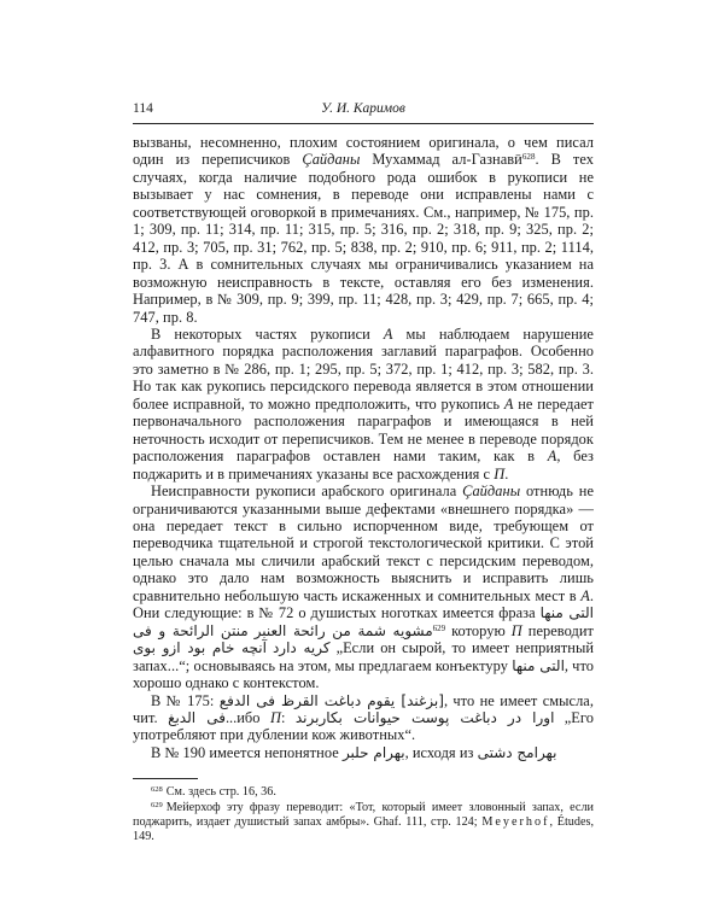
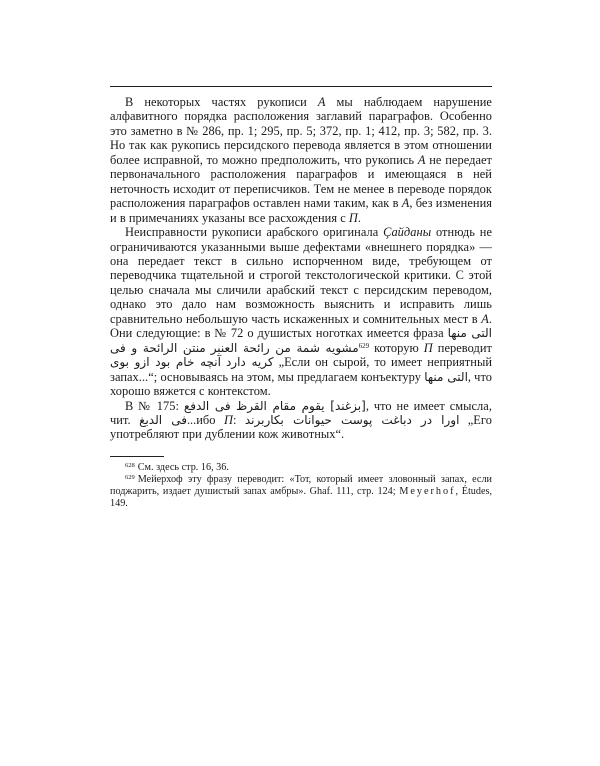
- 114
- У. И. Каримов
- вызваны, несомненно, плохим состоянием оригинала, о чем писал один из переписчиков Çайданы Мухаммад ал-Газнавӣ628. В тех случаях, когда наличие подобного рода ошибок в рукописи не вызывает у нас сомнения, в переводе они исправлены нами с соответствующей оговоркой в примечаниях. См., например, № 175, пр. 1; 309, пр. 11; 314, пр. 11; 315, пр. 5; 316, пр. 2; 318, пр. 9; 325, пр. 2; 412, пр. 3; 705, пр. 31; 762, пр. 5; 838, пр. 2; 910, пр. 6; 911, пр. 2; 1114, пр. 3. А в сомнительных случаях мы ограничивались указанием на возможную неисправность в тексте, оставляя его без изменения. Например, в № 309, пр. 9; 399, пр. 11; 428, пр. 3; 429, пр. 7; 665, пр. 4; 747, пр. 8.
- В некоторых частях рукописи А мы наблюдаем нарушение алфавитного порядка расположения заглавий параграфов. Особенно это заметно в № 286, пр. 1; 295, пр. 5; 372, пр. 1; 412, пр. 3; 582, пр. 3. Но так как рукопись персидского перевода является в этом отношении более исправной, то можно предположить, что рукопись А не передает первоначального расположения параграфов и имеющаяся в ней неточность исходит от переписчиков. Тем не менее в переводе порядок расположения параграфов оставлен нами таким, как в А, без поджарить и в примечаниях указаны все расхождения с П.
+ В некоторых частях рукописи А мы наблюдаем нарушение алфавитного порядка расположения заглавий параграфов. Особенно это заметно в № 286, пр. 1; 295, пр. 5; 372, пр. 1; 412, пр. 3; 582, пр. 3. Но так как рукопись персидского перевода является в этом отношении более исправной, то можно предположить, что рукопись А не передает первоначального расположения параграфов и имеющаяся в ней неточность исходит от переписчиков. Тем не менее в переводе порядок расположения параграфов оставлен нами таким, как в А, без изменения и в примечаниях указаны все расхождения с П.
- Неисправности рукописи арабского оригинала Çайданы отнюдь не ограничиваются указанными выше дефектами «внешнего порядка» — она передает текст в сильно испорченном виде, требующем от переводчика тщательной и строгой текстологической критики. С этой целью сначала мы сличили арабский текст с персидским переводом, однако это дало нам возможность выяснить и исправить лишь сравнительно небольшую часть искаженных и сомнительных мест в А. Они следующие: в № 72 о душистых ноготках имеется фраза التى منها منتن الرائحة و فى مشويه شمة من رائحة العنبر 629 которую П переводит آنچه خام بود ازو بوی كريه دارد „Если он сырой, то имеет неприятный запах...“; основываясь на этом, мы предлагаем конъектуру التى منها , что хорошо однако с контекстом.
+ Неисправности рукописи арабского оригинала Çайданы отнюдь не ограничиваются указанными выше дефектами «внешнего порядка» — она передает текст в сильно испорченном виде, требующем от переводчика тщательной и строгой текстологической критики. С этой целью сначала мы сличили арабский текст с персидским переводом, однако это дало нам возможность выяснить и исправить лишь сравнительно небольшую часть искаженных и сомнительных мест в А. Они следующие: в № 72 о душистых ноготках имеется фраза التى منها منتن الرائحة و فى مشويه شمة من رائحة العنبر 629 которую П переводит آنچه خام بود ازو بوی كريه دارد „Если он сырой, то имеет неприятный запах...“; основываясь на этом, мы предлагаем конъектуру التى منها , что хорошо вяжется с контекстом.
- В № 175: [بزغند] يقوم دباغت القرظ فى الدفع , что не имеет смысла, чит. فى الدبغ ...ибо П: اورا در دباغت پوست حيوانات بكاربرند „Его употребляют при дублении кож животных“.
+ В № 175: [بزغند] يقوم مقام القرظ فى الدفع , что не имеет смысла, чит. فى الدبغ ...ибо П: اورا در دباغت پوست حيوانات بكاربرند „Его употребляют при дублении кож животных“.
- В № 190 имеется непонятное بهرام حلبر , исходя из بهرامج دشتى
  См. здесь стр. 16, 36.
  Мейерхоф эту фразу переводит: «Тот, который имеет зловонный запах, если поджарить, издает душистый запах амбры». Ghaf. 111, стр. 124; Meyerhof, Études, 149.
